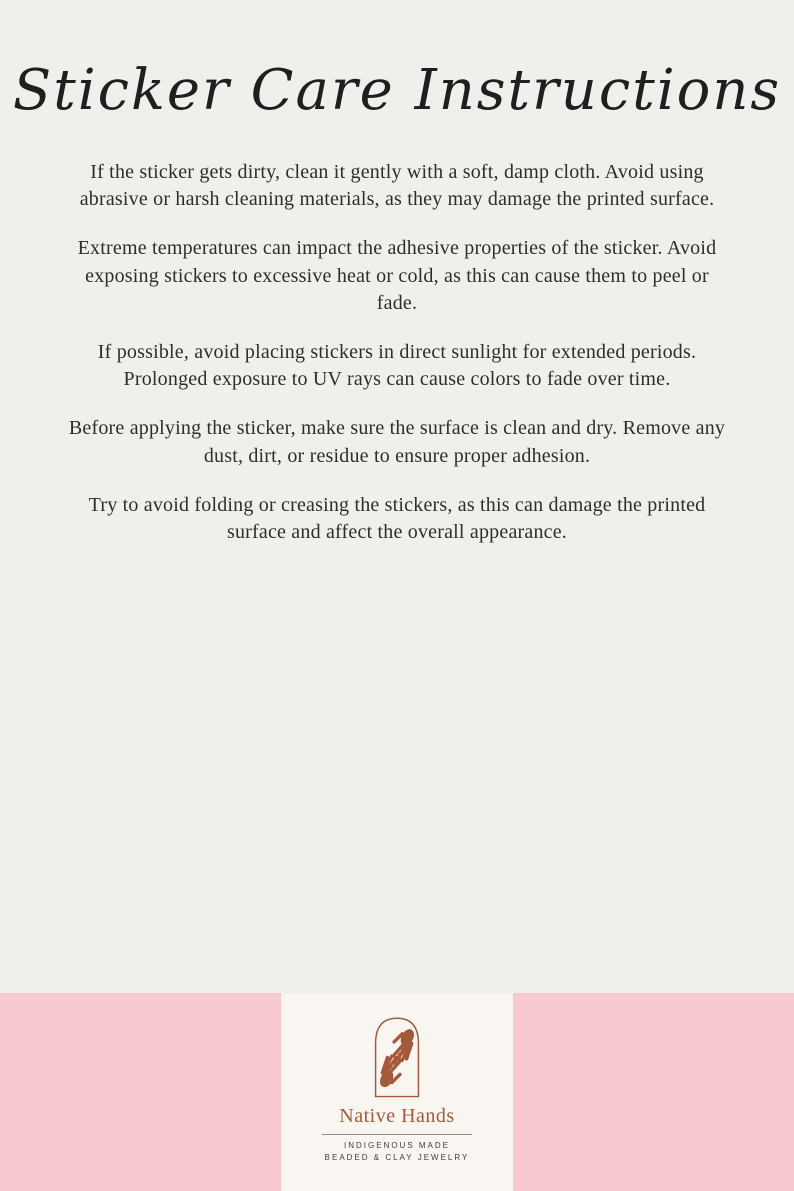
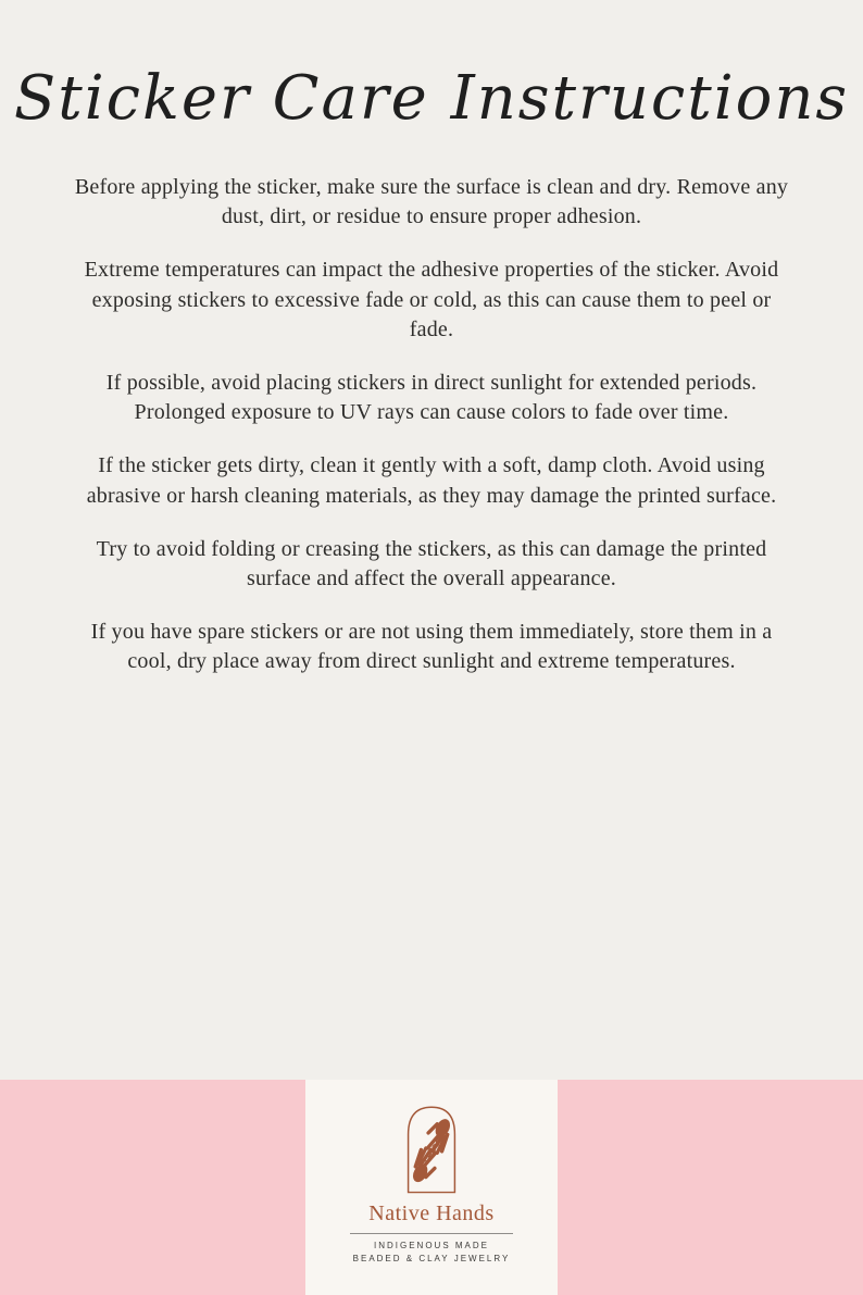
  Sticker Care Instructions
- If the sticker gets dirty, clean it gently with a soft, damp cloth. Avoid using abrasive or harsh cleaning materials, as they may damage the printed surface.
+ Before applying the sticker, make sure the surface is clean and dry. Remove any dust, dirt, or residue to ensure proper adhesion.
- Extreme temperatures can impact the adhesive properties of the sticker. Avoid exposing stickers to excessive heat or cold, as this can cause them to peel or fade.
+ Extreme temperatures can impact the adhesive properties of the sticker. Avoid exposing stickers to excessive fade or cold, as this can cause them to peel or fade.
  If possible, avoid placing stickers in direct sunlight for extended periods. Prolonged exposure to UV rays can cause colors to fade over time.
- Before applying the sticker, make sure the surface is clean and dry. Remove any dust, dirt, or residue to ensure proper adhesion.
+ If the sticker gets dirty, clean it gently with a soft, damp cloth. Avoid using abrasive or harsh cleaning materials, as they may damage the printed surface.
  Try to avoid folding or creasing the stickers, as this can damage the printed surface and affect the overall appearance.
+ If you have spare stickers or are not using them immediately, store them in a cool, dry place away from direct sunlight and extreme temperatures.
  Native Hands
  INDIGENOUS MADE
  BEADED & CLAY JEWELRY
